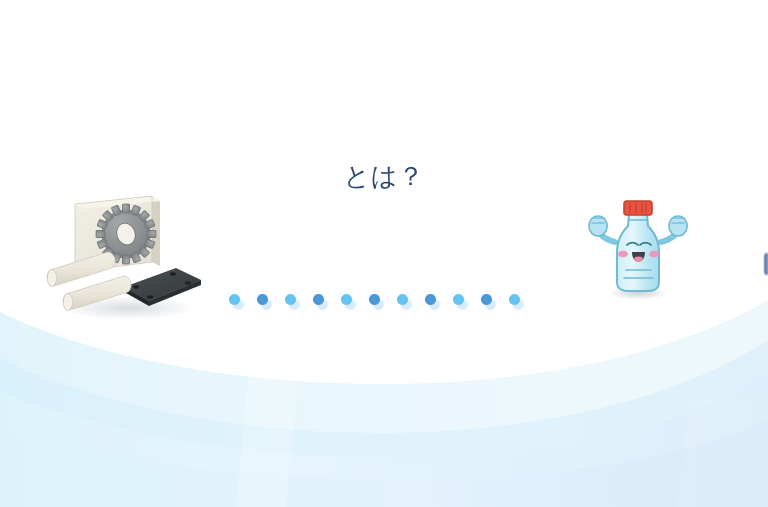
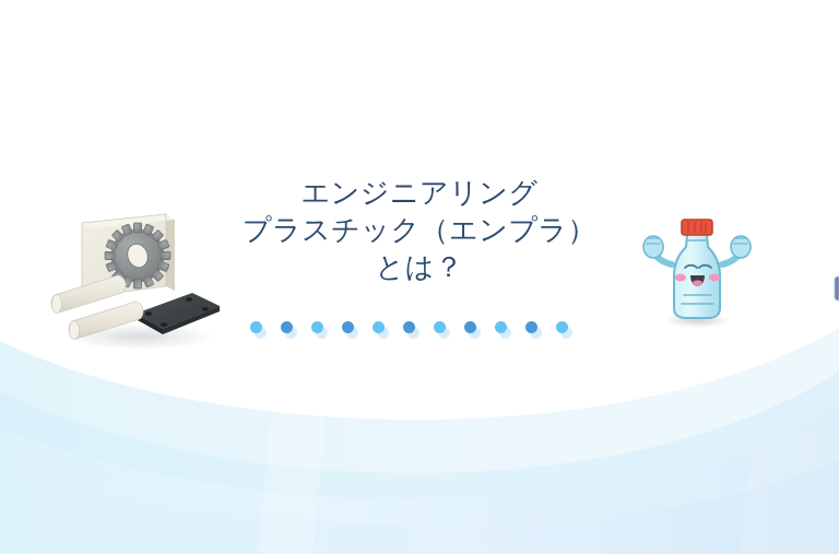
+ エンジニアリング
+ プラスチック（エンプラ）
  とは？
